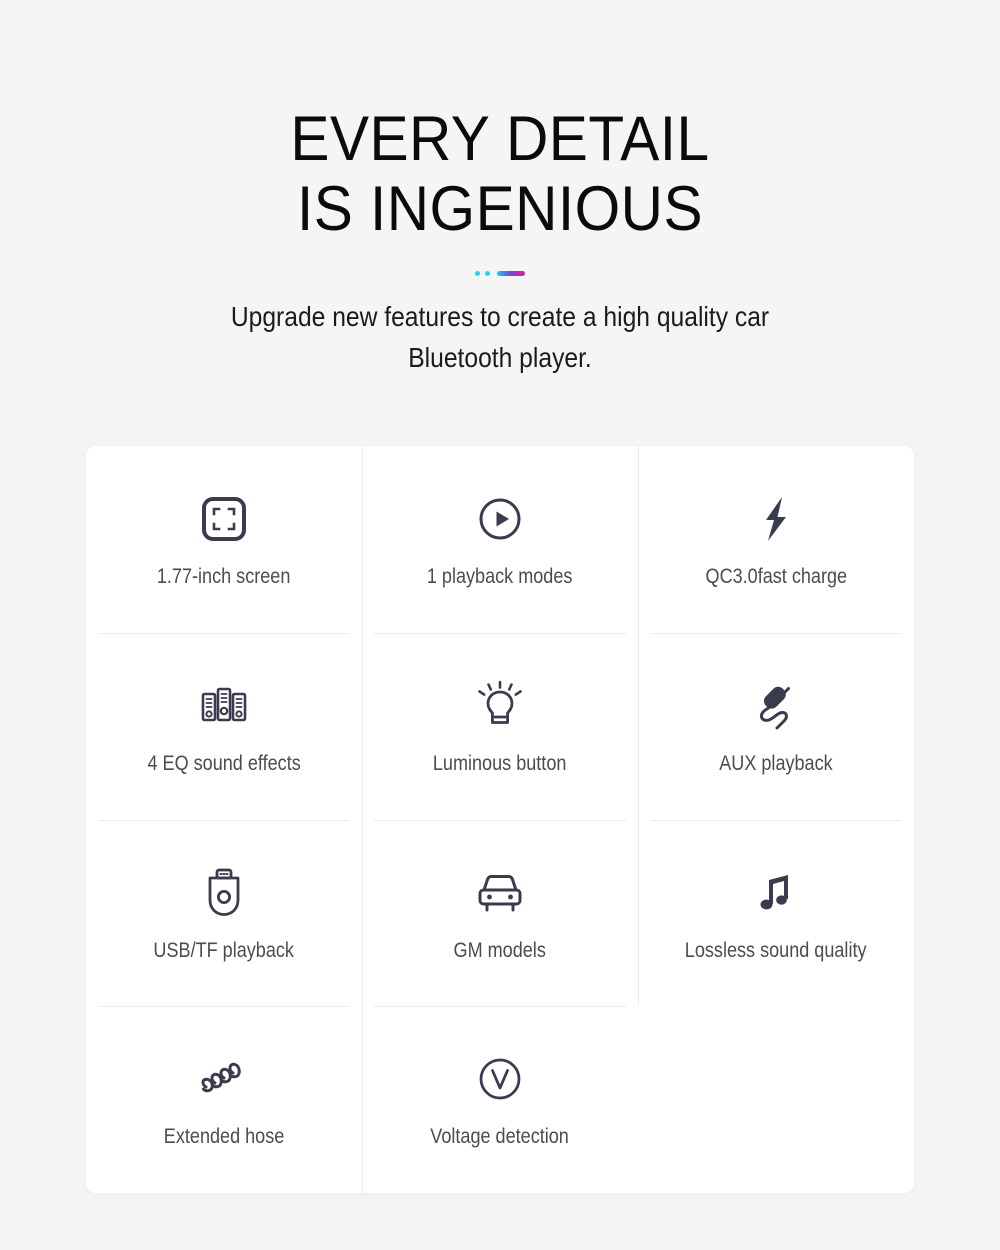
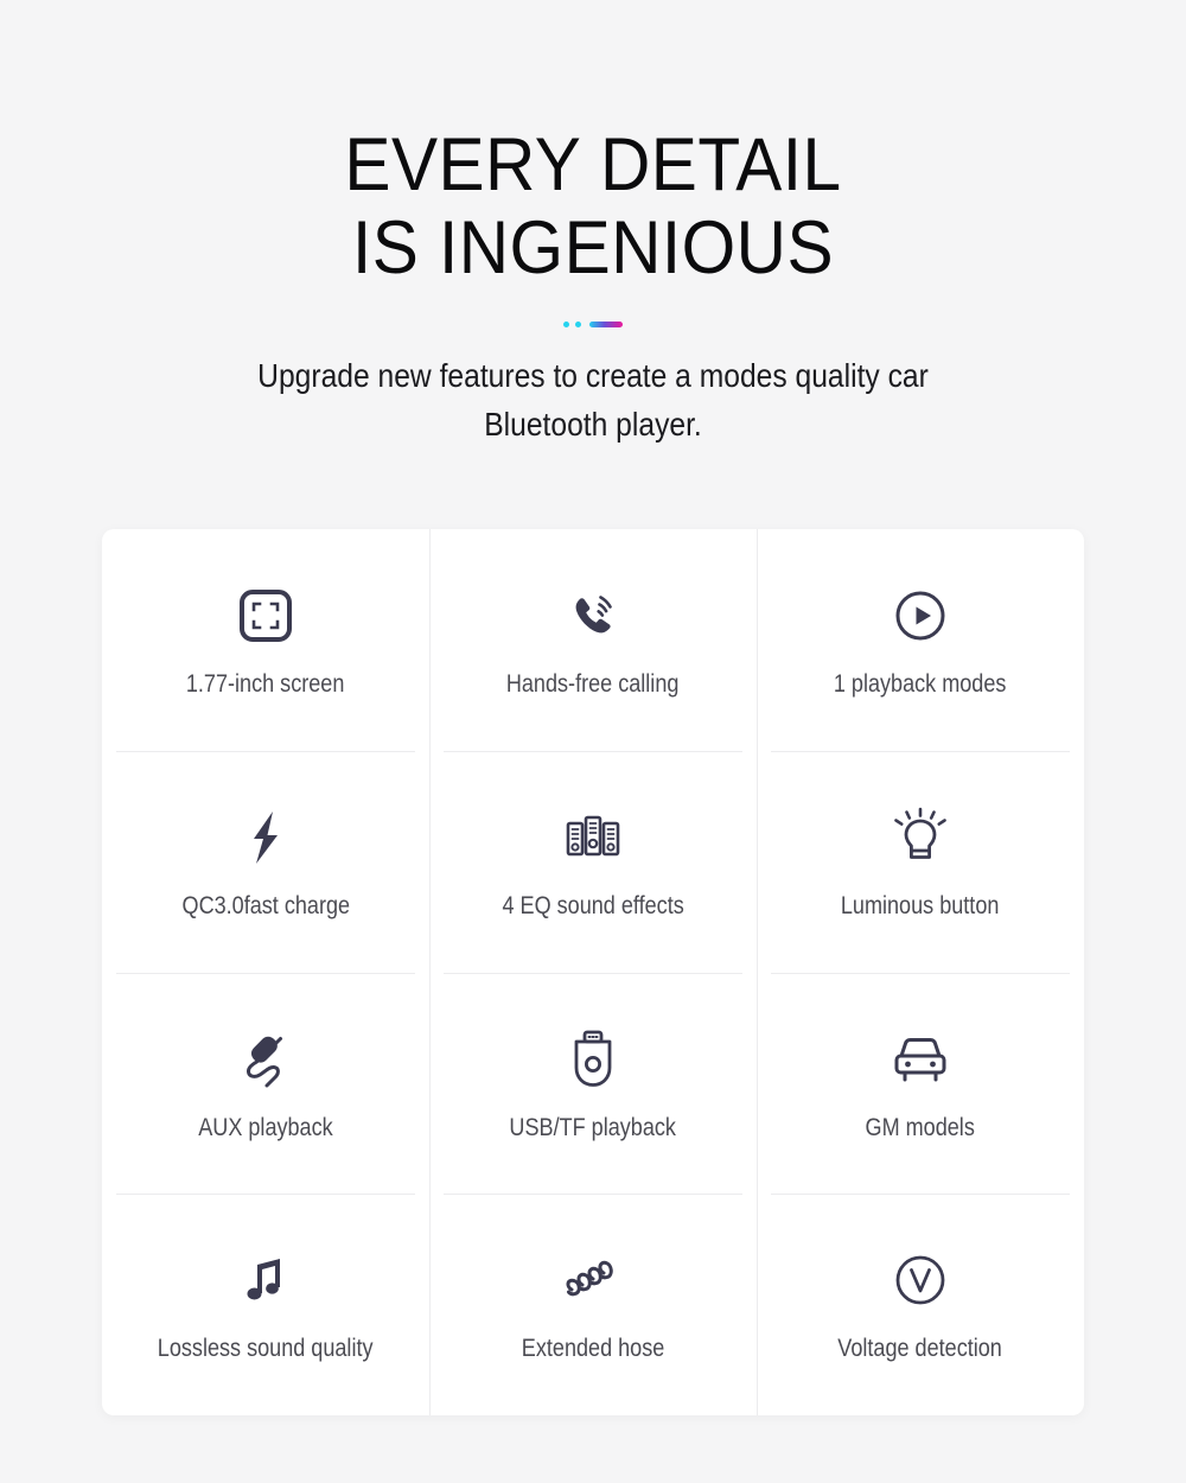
  EVERY DETAIL
  IS INGENIOUS
- Upgrade new features to create a high quality car Bluetooth player.
+ Upgrade new features to create a modes quality car Bluetooth player.
  1.77-inch screen
+ Hands-free calling
  1 playback modes
  QC3.0fast charge
  4 EQ sound effects
  Luminous button
  AUX playback
  USB/TF playback
  GM models
  Lossless sound quality
  Extended hose
  Voltage detection
